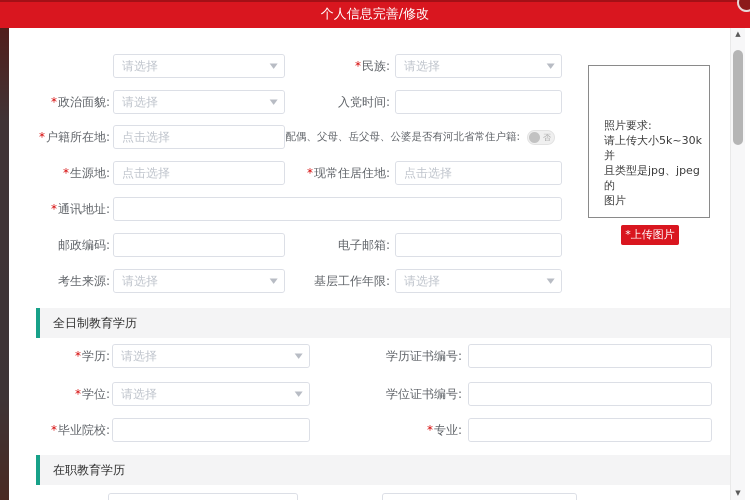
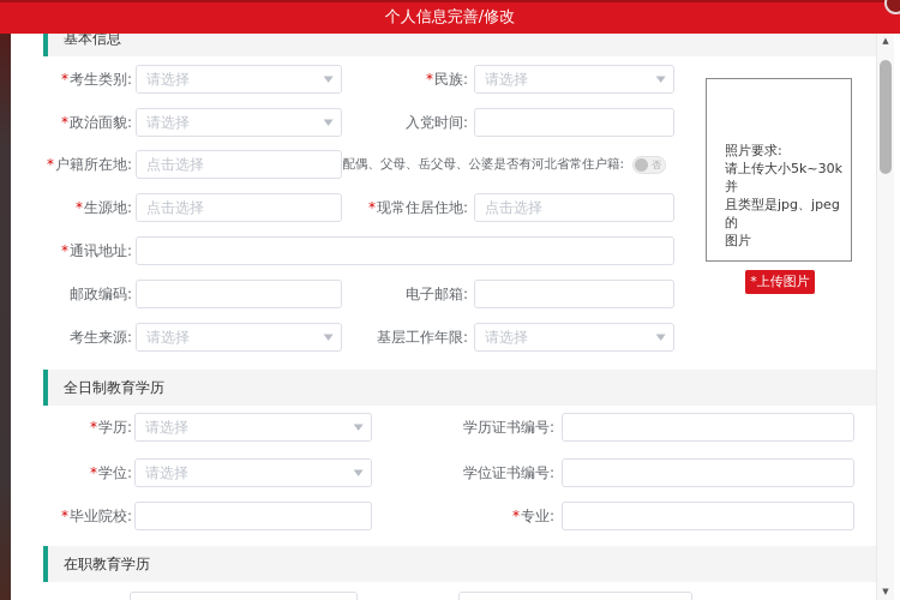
  个人信息完善/修改
+ 基本信息
+ *考生类别:
  请选择
  ▼
  *民族:
  请选择
  ▼
  *政治面貌:
  请选择
  ▼
  入党时间:
  *户籍所在地:
  点击选择
  配偶、父母、岳父母、公婆是否有河北省常住户籍:
  否
  *生源地:
  点击选择
  *现常住居住地:
  点击选择
  *通讯地址:
  邮政编码:
  电子邮箱:
  考生来源:
  请选择
  ▼
  基层工作年限:
  请选择
  ▼
  照片要求:
  请上传大小5k~30k并
  且类型是jpg、jpeg的
  图片
  *上传图片
  全日制教育学历
  *学历:
  请选择
  ▼
  学历证书编号:
  *学位:
  请选择
  ▼
  学位证书编号:
  *毕业院校:
  *专业:
  在职教育学历
  ▲
  ▼
